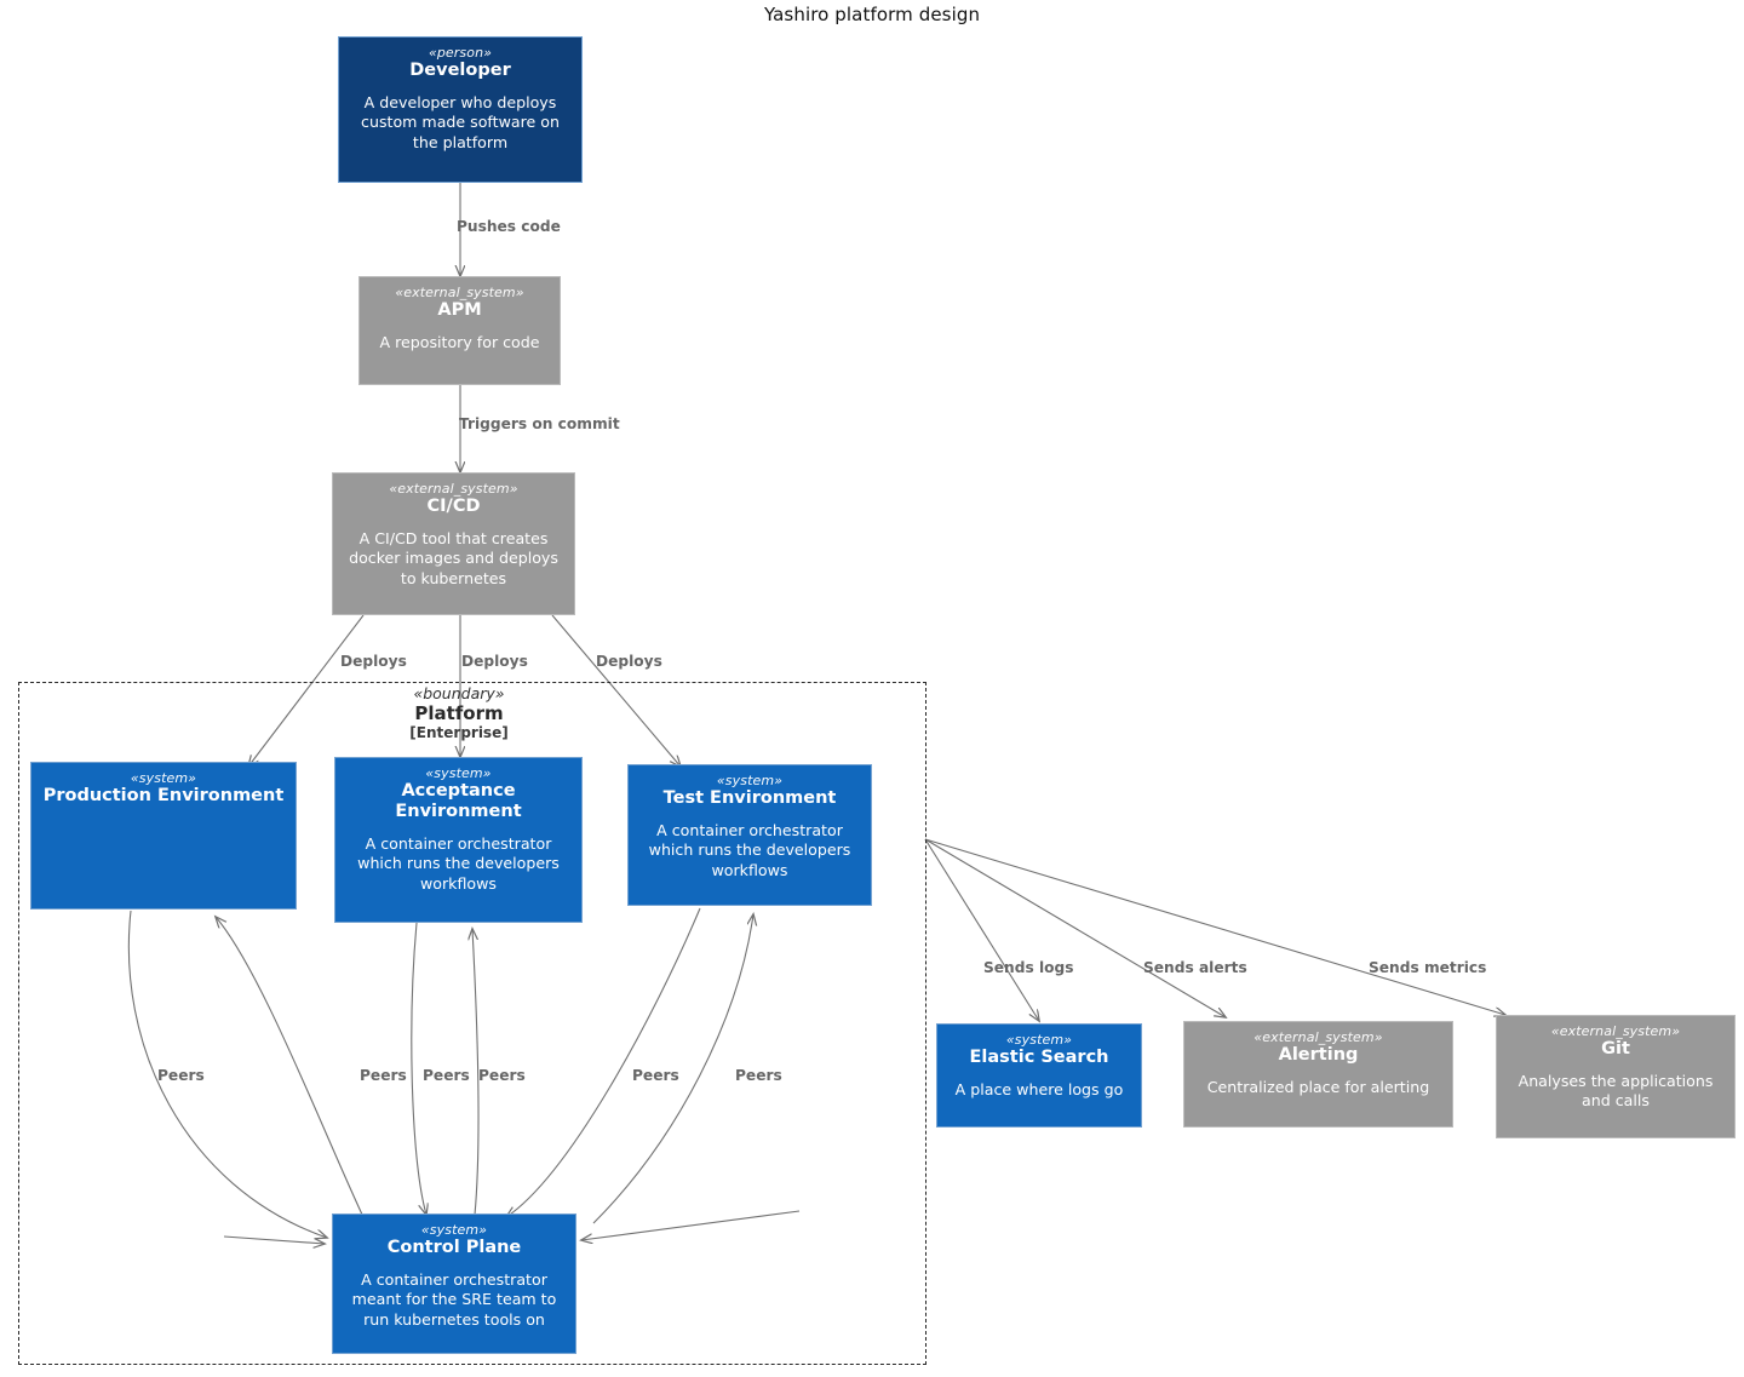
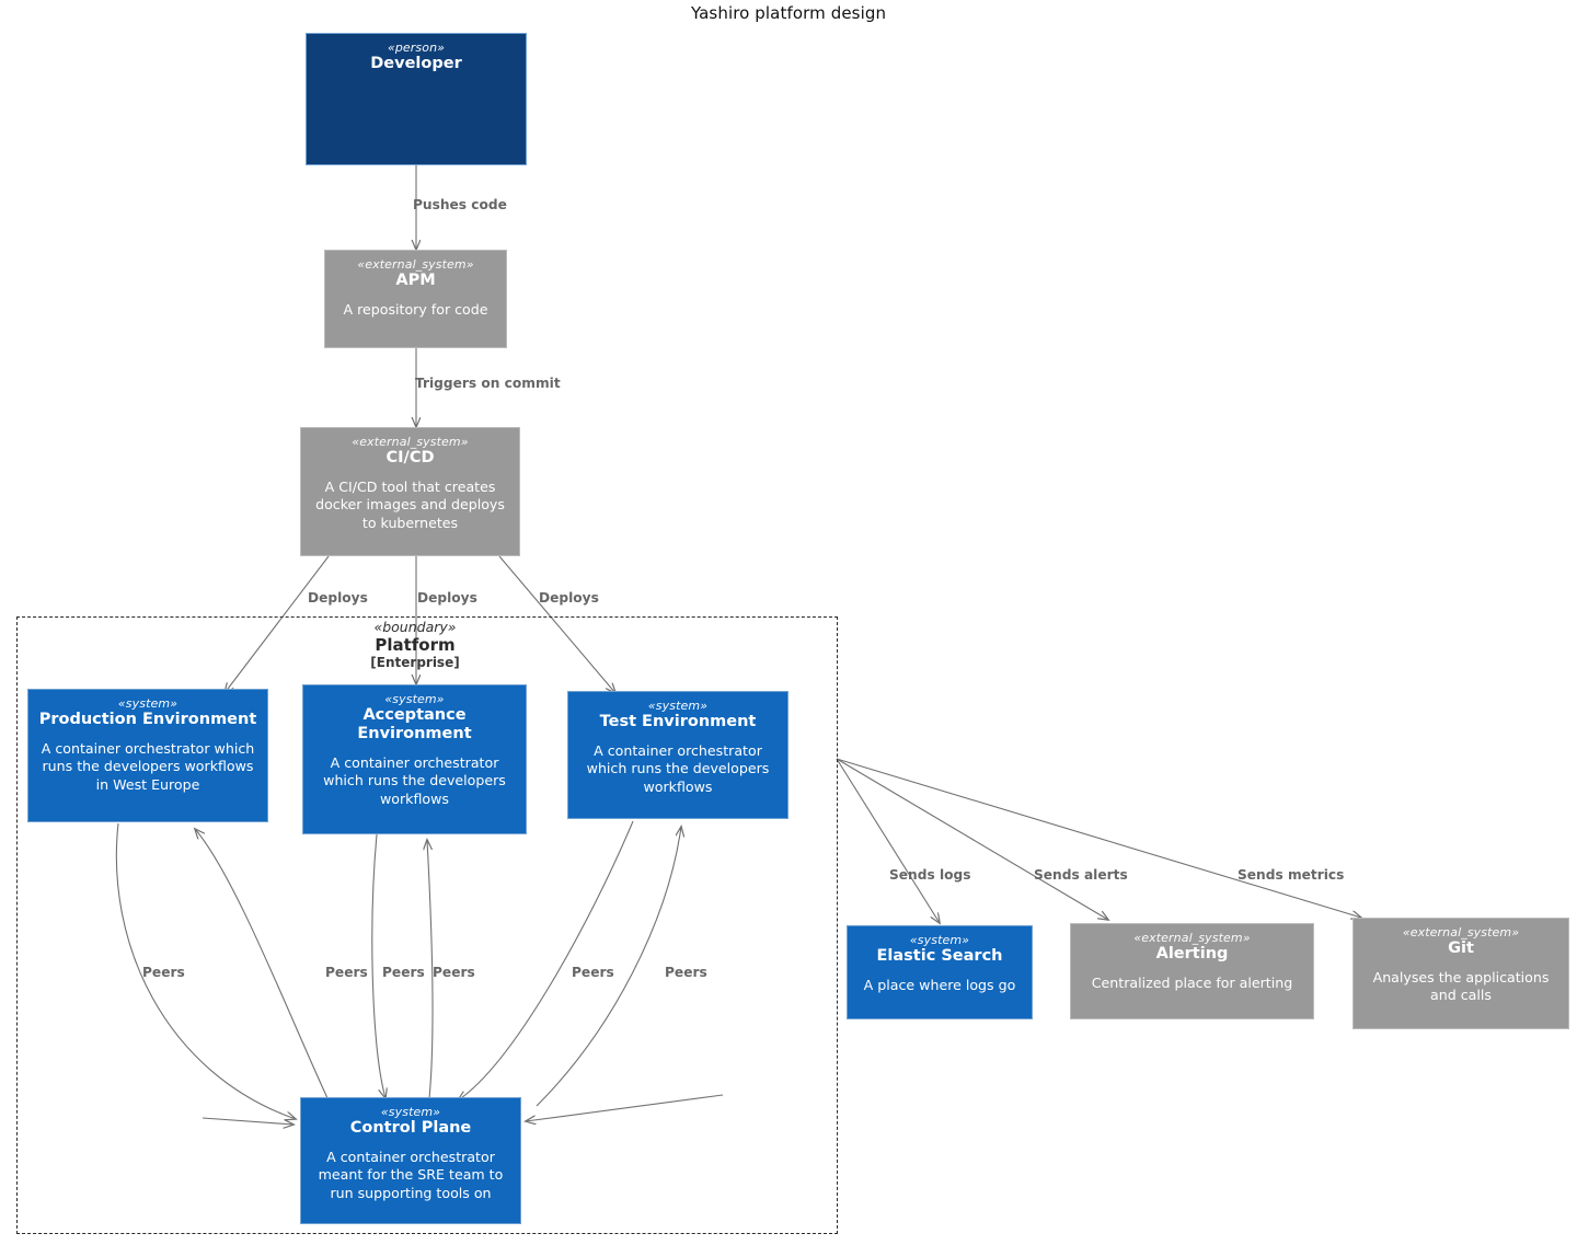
  Yashiro platform design
  «boundary»
  Platform
  [Enterprise]
  «person»
  Developer
- A developer who deploys custom made software on the platform
  «external_system»
  APM
  A repository for code
  «external_system»
  CI/CD
  A CI/CD tool that creates docker images and deploys to kubernetes
  «system»
  Production Environment
+ A container orchestrator which runs the developers workflows in West Europe
  «system»
  Acceptance Environment
  A container orchestrator which runs the developers workflows
  «system»
  Test Environment
  A container orchestrator which runs the developers workflows
  «system»
  Control Plane
- A container orchestrator meant for the SRE team to run kubernetes tools on
+ A container orchestrator meant for the SRE team to run supporting tools on
  «system»
  Elastic Search
  A place where logs go
  «external_system»
  Alerting
  Centralized place for alerting
  «external_system»
  Git
  Analyses the applications and calls
  Pushes code
  Triggers on commit
  Deploys
  Deploys
  Deploys
  Peers
  Peers
  Peers
  Peers
  Peers
  Peers
  Sends logs
  Sends alerts
  Sends metrics
